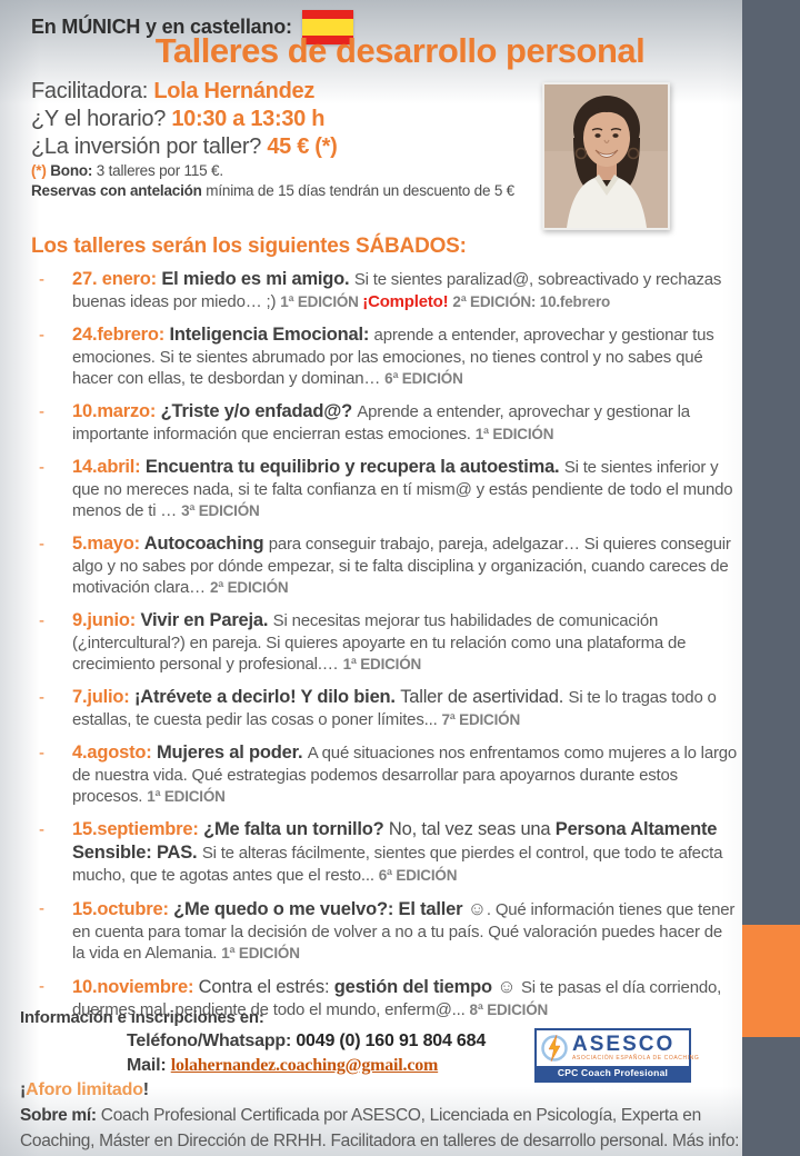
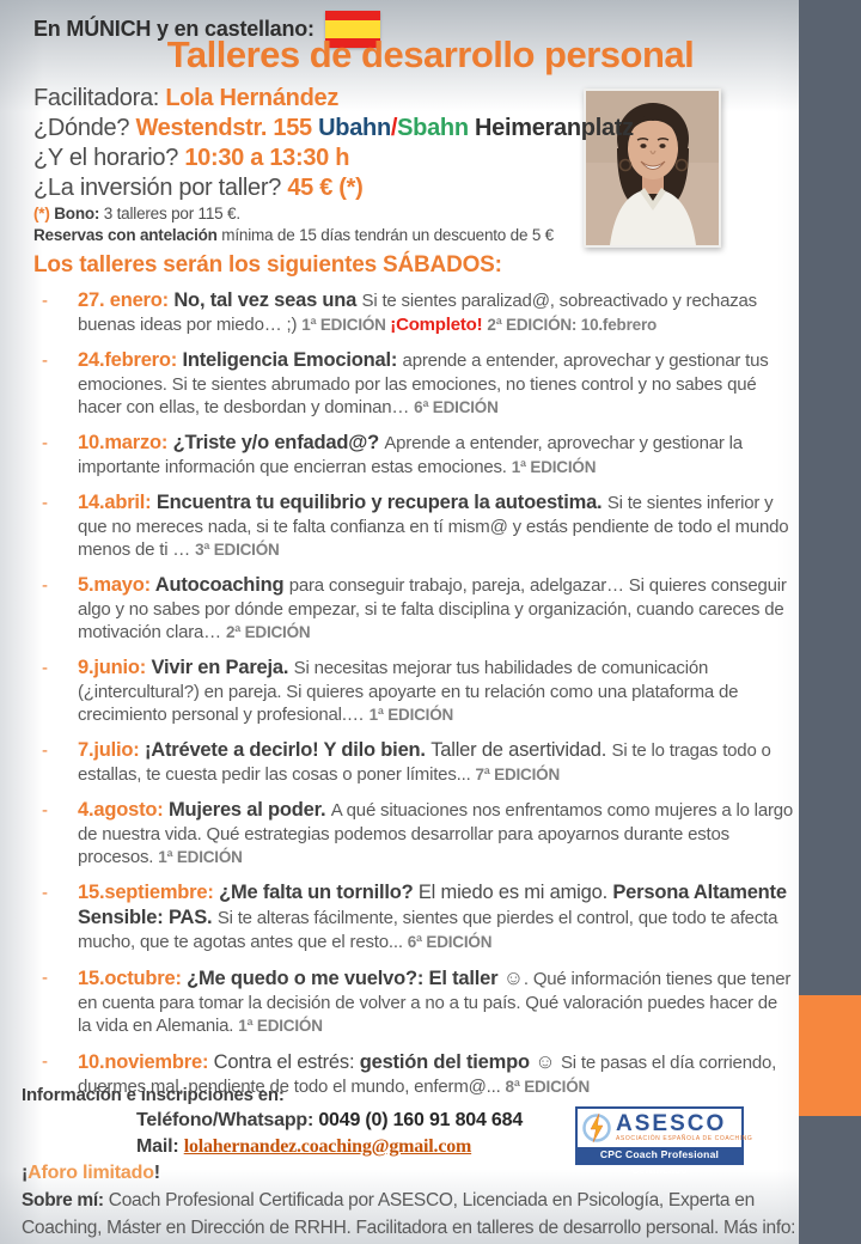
  En MÚNICH y en castellano:
  Talleres de desarrollo personal
  Facilitadora: Lola Hernández
+ ¿Dónde? Westendstr. 155 Ubahn/Sbahn Heimeranplatz
  ¿Y el horario? 10:30 a 13:30 h
  ¿La inversión por taller? 45 € (*)
  (*) Bono: 3 talleres por 115 €.
  Reservas con antelación mínima de 15 días tendrán un descuento de 5 €
  Los talleres serán los siguientes SÁBADOS:
  -
- 27. enero: El miedo es mi amigo. Si te sientes paralizad@, sobreactivado y rechazas buenas ideas por miedo… ;) 1ª EDICIÓN ¡Completo! 2ª EDICIÓN: 10.febrero
+ 27. enero: No, tal vez seas una Si te sientes paralizad@, sobreactivado y rechazas buenas ideas por miedo… ;) 1ª EDICIÓN ¡Completo! 2ª EDICIÓN: 10.febrero
  -
  24.febrero: Inteligencia Emocional: aprende a entender, aprovechar y gestionar tus emociones. Si te sientes abrumado por las emociones, no tienes control y no sabes qué hacer con ellas, te desbordan y dominan… 6ª EDICIÓN
  -
  10.marzo: ¿Triste y/o enfadad@? Aprende a entender, aprovechar y gestionar la importante información que encierran estas emociones. 1ª EDICIÓN
  -
  14.abril: Encuentra tu equilibrio y recupera la autoestima. Si te sientes inferior y que no mereces nada, si te falta confianza en tí mism@ y estás pendiente de todo el mundo menos de ti … 3ª EDICIÓN
  -
  5.mayo: Autocoaching para conseguir trabajo, pareja, adelgazar… Si quieres conseguir algo y no sabes por dónde empezar, si te falta disciplina y organización, cuando careces de motivación clara… 2ª EDICIÓN
  -
  9.junio: Vivir en Pareja. Si necesitas mejorar tus habilidades de comunicación (¿intercultural?) en pareja. Si quieres apoyarte en tu relación como una plataforma de crecimiento personal y profesional.… 1ª EDICIÓN
  -
  7.julio: ¡Atrévete a decirlo! Y dilo bien. Taller de asertividad. Si te lo tragas todo o estallas, te cuesta pedir las cosas o poner límites... 7ª EDICIÓN
  -
  4.agosto: Mujeres al poder. A qué situaciones nos enfrentamos como mujeres a lo largo de nuestra vida. Qué estrategias podemos desarrollar para apoyarnos durante estos procesos. 1ª EDICIÓN
  -
- 15.septiembre: ¿Me falta un tornillo? No, tal vez seas una Persona Altamente Sensible: PAS. Si te alteras fácilmente, sientes que pierdes el control, que todo te afecta mucho, que te agotas antes que el resto... 6ª EDICIÓN
+ 15.septiembre: ¿Me falta un tornillo? El miedo es mi amigo. Persona Altamente Sensible: PAS. Si te alteras fácilmente, sientes que pierdes el control, que todo te afecta mucho, que te agotas antes que el resto... 6ª EDICIÓN
  -
  15.octubre: ¿Me quedo o me vuelvo?: El taller ☺. Qué información tienes que tener en cuenta para tomar la decisión de volver a no a tu país. Qué valoración puedes hacer de la vida en Alemania. 1ª EDICIÓN
  -
  10.noviembre: Contra el estrés: gestión del tiempo ☺ Si te pasas el día corriendo, duermes mal, pendiente de todo el mundo, enferm@... 8ª EDICIÓN
  Información e inscripciones en:
  Teléfono/Whatsapp: 0049 (0) 160 91 804 684
  Mail: lolahernandez.coaching@gmail.com
  ¡Aforo limitado!
  Sobre mí: Coach Profesional Certificada por ASESCO, Licenciada en Psicología, Experta en Coaching, Máster en Dirección de RRHH. Facilitadora en talleres de desarrollo personal. Más info:
  ASESCO
  CPC Coach Profesional Certificado
